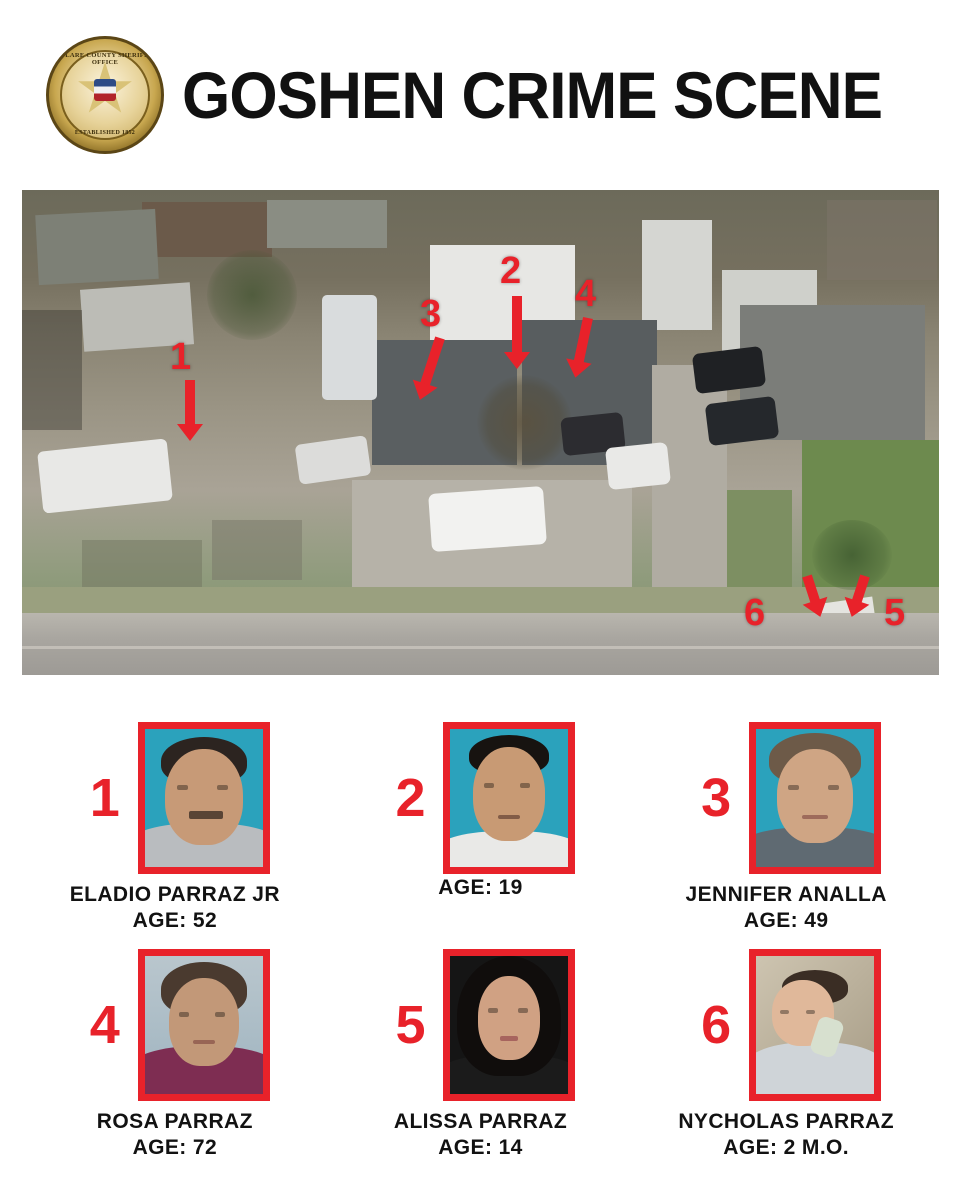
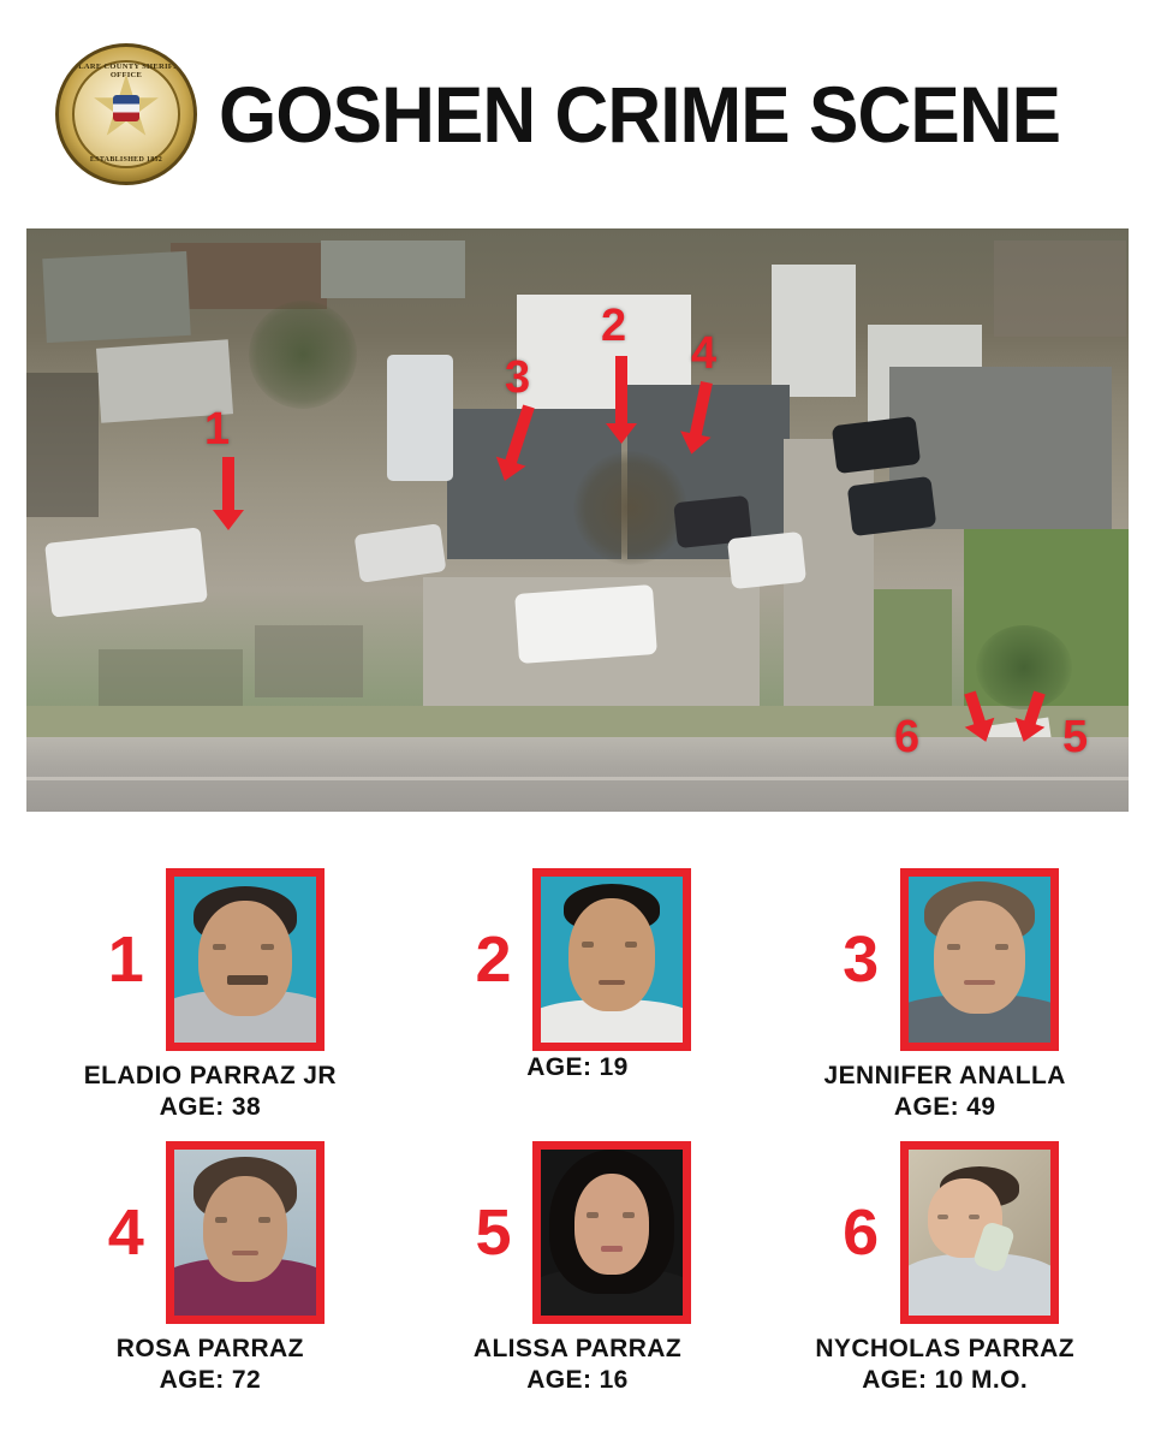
  GOSHEN CRIME SCENE
  1
  2
  3
  4
  5
  6
  1
  ELADIO PARRAZ JR
- AGE: 52
+ AGE: 38
  2
  AGE: 19
  3
  JENNIFER ANALLA
  AGE: 49
  4
  ROSA PARRAZ
  AGE: 72
  5
  ALISSA PARRAZ
- AGE: 14
+ AGE: 16
  6
  NYCHOLAS PARRAZ
- AGE: 2 M.O.
+ AGE: 10 M.O.
